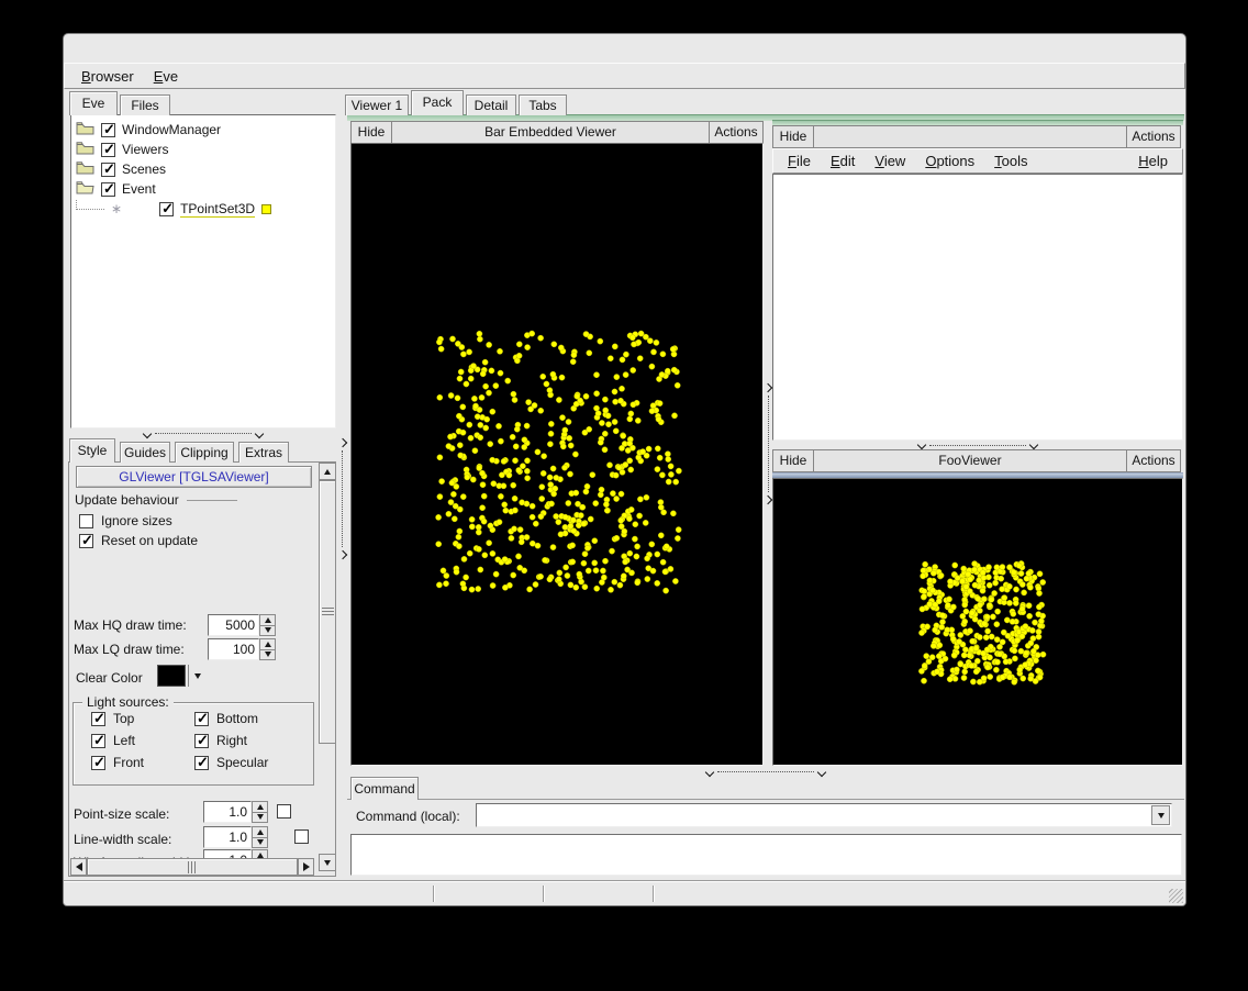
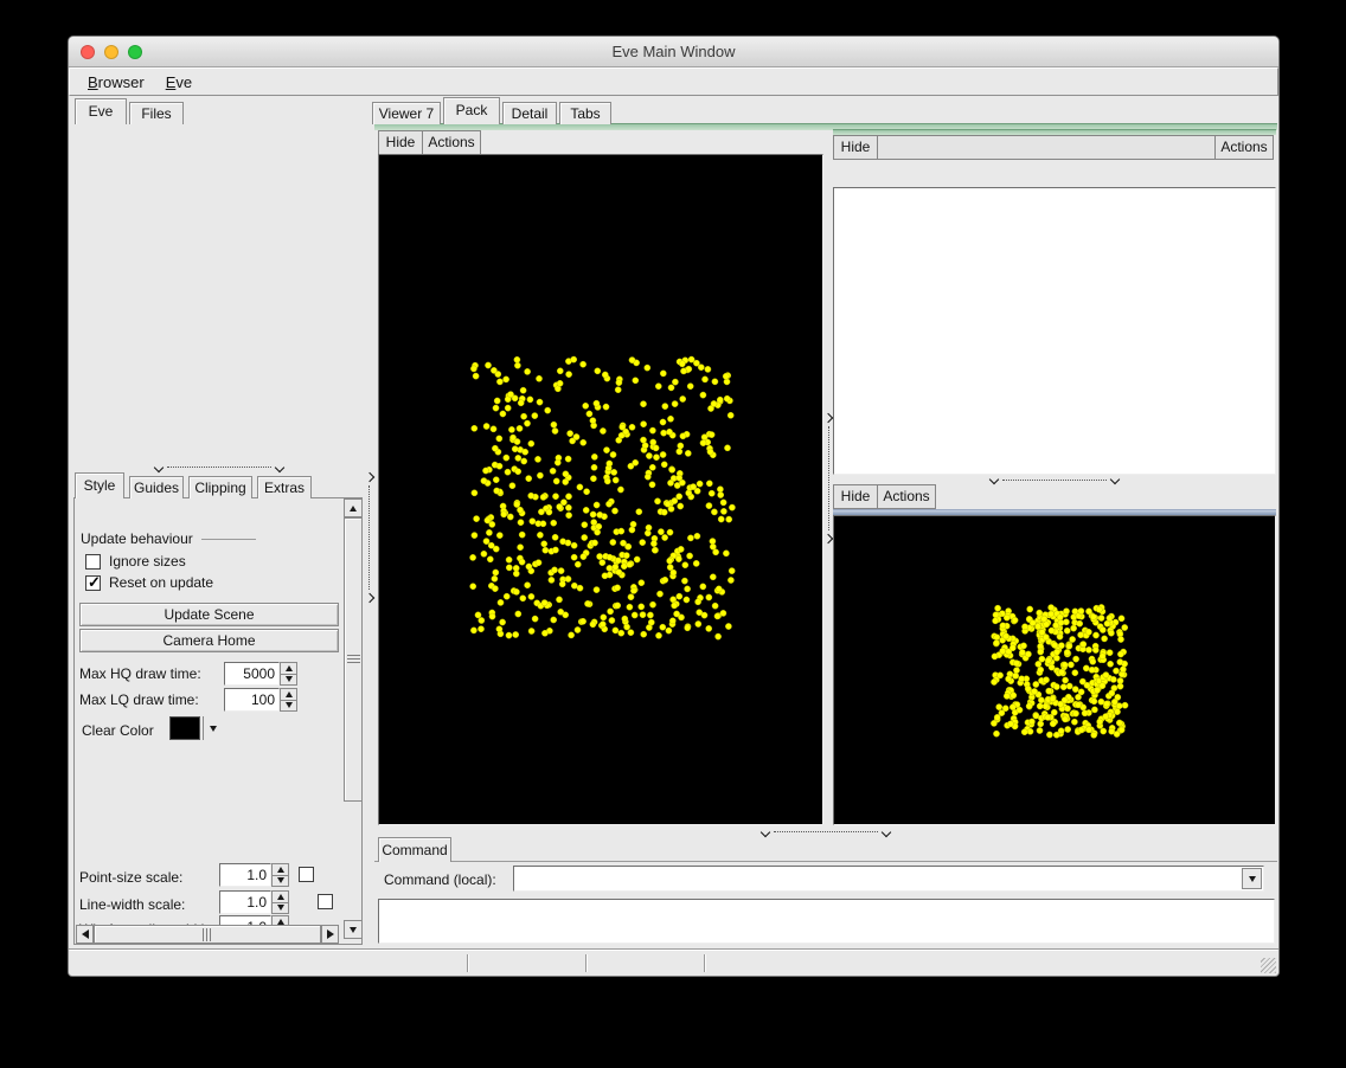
+ Eve Main Window
  Browser
  Eve
  Eve
  Files
- WindowManager
- Viewers
- Scenes
- Event
- ∗
- TPointSet3D
  Style
  Guides
  Clipping
  Extras
- GLViewer [TGLSAViewer]
  Update behaviour
  Ignore sizes
  Reset on update
+ Update Scene
+ Camera Home
  Max HQ draw time:
  5000
  Max LQ draw time:
  100
  Clear Color
- Light sources:
- Top
- Bottom
- Left
- Right
- Front
- Specular
  Point-size scale:
  1.0
  Line-width scale:
  1.0
- Viewer 1
+ Viewer 7
  Pack
  Detail
  Tabs
  Hide
- Bar Embedded Viewer
  Actions
  Hide
  Actions
- File
- Edit
- View
- Options
- Tools
- Help
  Hide
- FooViewer
  Actions
  Command
  Command (local):
